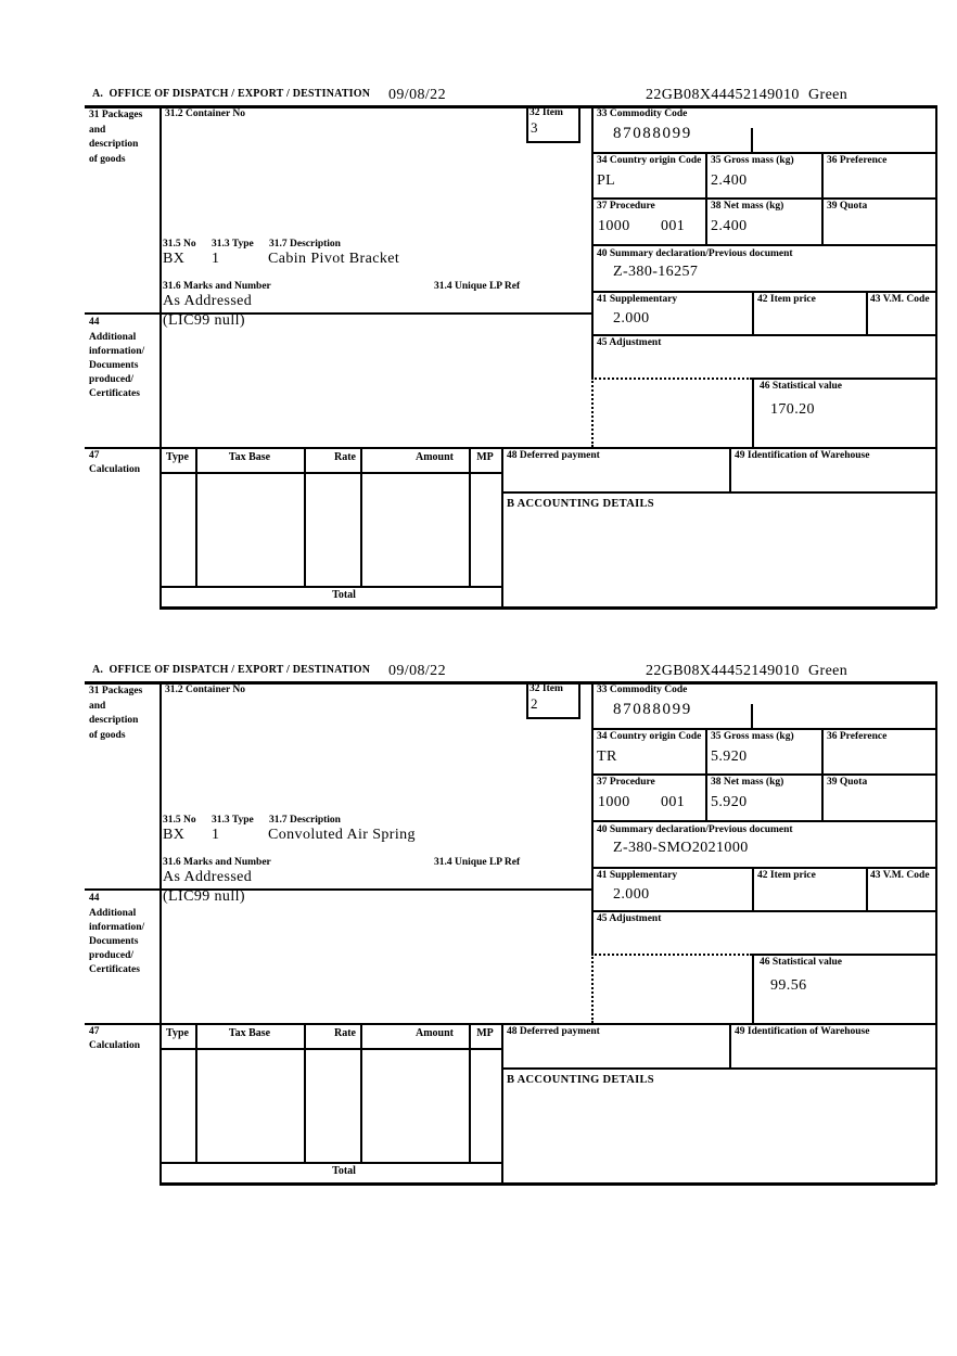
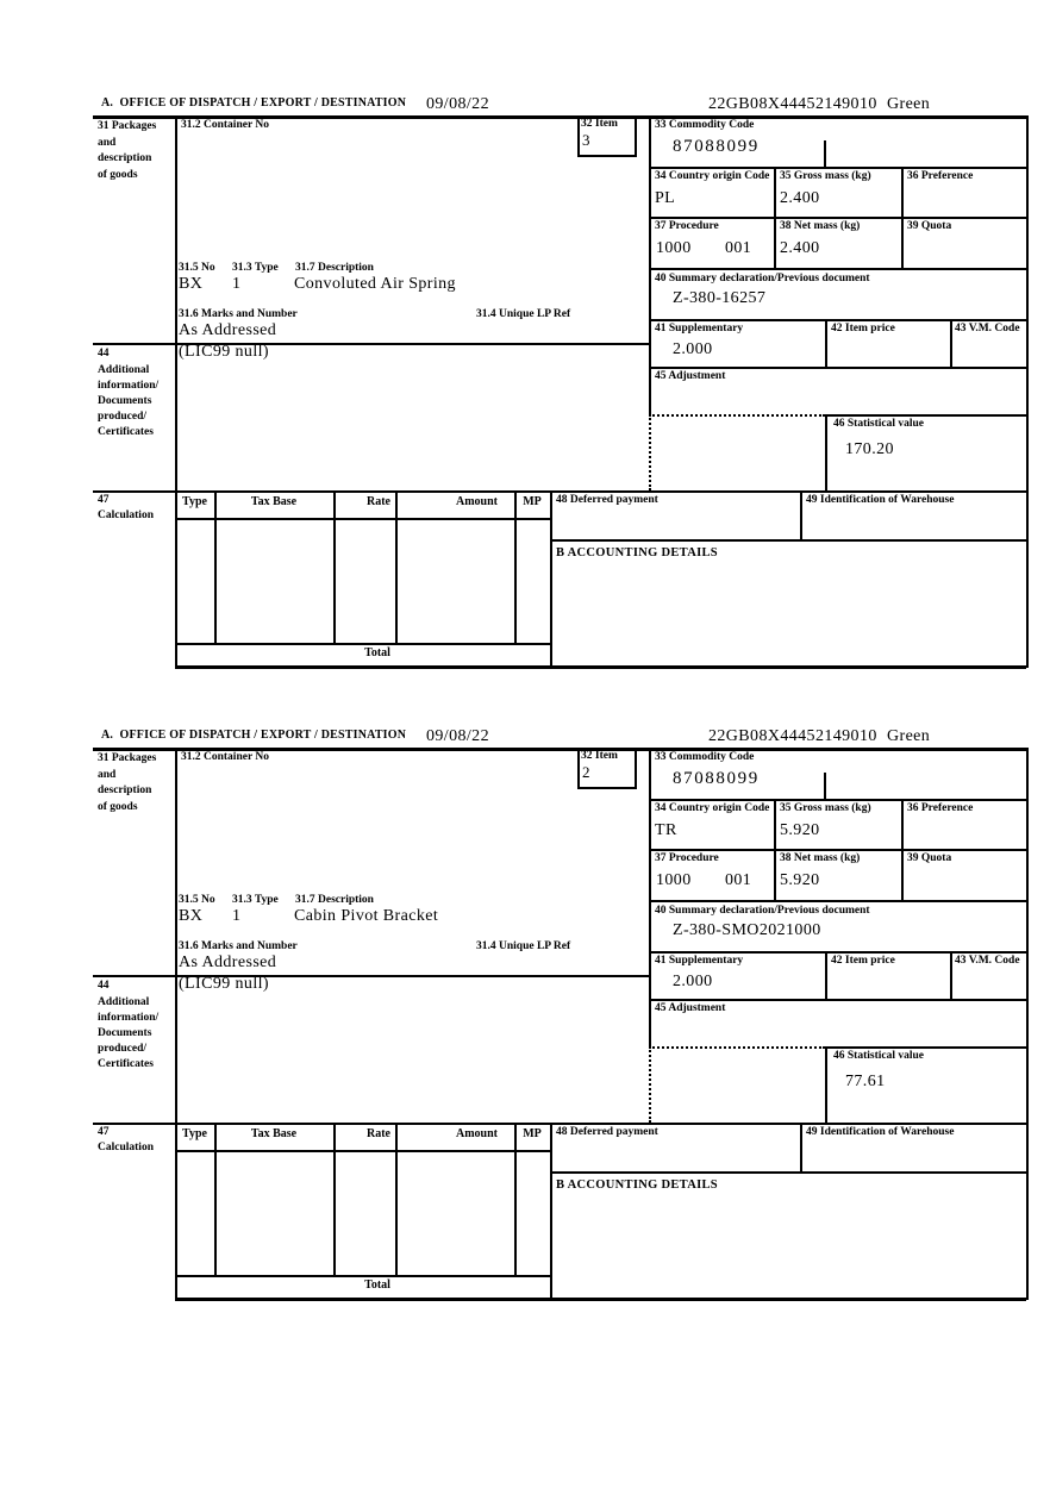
  A. OFFICE OF DISPATCH / EXPORT / DESTINATION
  09/08/22
  22GB08X44452149010
  Green
  31 Packages
  and
  description
  of goods
  31.2 Container No
  32 Item
  3
  33 Commodity Code
  87088099
  34 Country origin Code
  PL
  35 Gross mass (kg)
  2.400
  36 Preference
  37 Procedure
  1000
  001
  38 Net mass (kg)
  2.400
  39 Quota
  31.5 No
  31.3 Type
  31.7 Description
  BX
  1
- Cabin Pivot Bracket
+ Convoluted Air Spring
  40 Summary declaration/Previous document
  Z-380-16257
  31.6 Marks and Number
  31.4 Unique LP Ref
  As Addressed
  41 Supplementary
  2.000
  42 Item price
  43 V.M. Code
  44
  Additional
  information/
  Documents
  produced/
  Certificates
  (LIC99 null)
  45 Adjustment
  46 Statistical value
  170.20
  47
  Calculation
  Type
  Tax Base
  Rate
  Amount
  MP
  Total
  48 Deferred payment
  49 Identification of Warehouse
  B ACCOUNTING DETAILS
  A. OFFICE OF DISPATCH / EXPORT / DESTINATION
  09/08/22
  22GB08X44452149010
  Green
  31 Packages
  and
  description
  of goods
  31.2 Container No
  32 Item
  2
  33 Commodity Code
  87088099
  34 Country origin Code
  TR
  35 Gross mass (kg)
  5.920
  36 Preference
  37 Procedure
  1000
  001
  38 Net mass (kg)
  5.920
  39 Quota
  31.5 No
  31.3 Type
  31.7 Description
  BX
  1
- Convoluted Air Spring
+ Cabin Pivot Bracket
  40 Summary declaration/Previous document
  Z-380-SMO2021000
  31.6 Marks and Number
  31.4 Unique LP Ref
  As Addressed
  41 Supplementary
  2.000
  42 Item price
  43 V.M. Code
  44
  Additional
  information/
  Documents
  produced/
  Certificates
  (LIC99 null)
  45 Adjustment
  46 Statistical value
- 99.56
+ 77.61
  47
  Calculation
  Type
  Tax Base
  Rate
  Amount
  MP
  Total
  48 Deferred payment
  49 Identification of Warehouse
  B ACCOUNTING DETAILS
